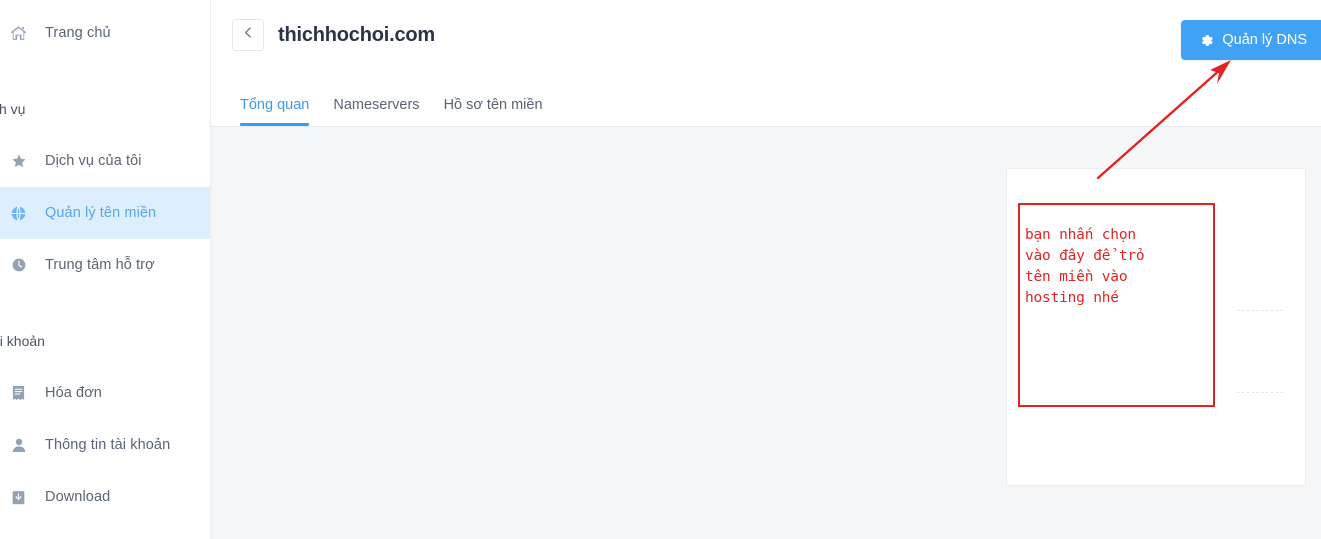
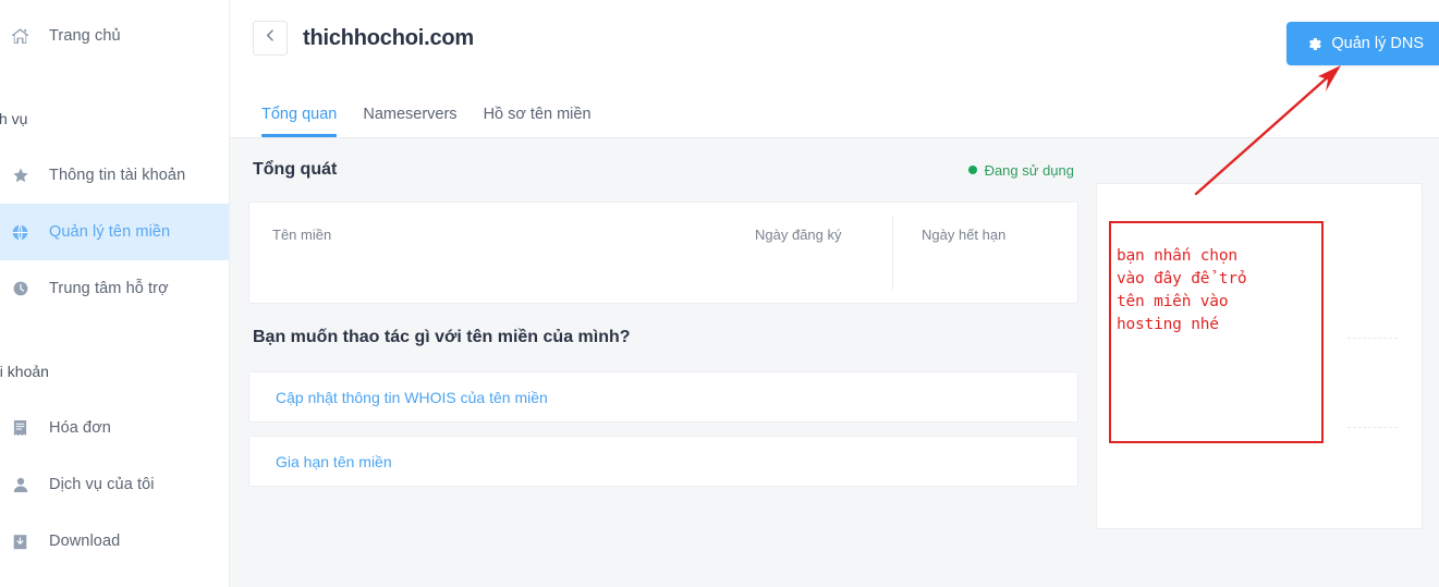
  Trang chủ
  h vụ
- Dịch vụ của tôi
+ Thông tin tài khoản
  Quản lý tên miền
  Trung tâm hỗ trợ
  i khoản
  Hóa đơn
- Thông tin tài khoản
+ Dịch vụ của tôi
  Download
  thichhochoi.com
  Tổng quan
  Nameservers
  Hồ sơ tên miền
  Quản lý DNS
+ Tổng quát
+ Đang sử dụng
+ Tên miền
+ Ngày đăng ký
+ Ngày hết hạn
+ Bạn muốn thao tác gì với tên miền của mình?
+ Cập nhật thông tin WHOIS của tên miền
+ Gia hạn tên miền
  bạn nhấn chọn
  vào đây để trỏ
  tên miền vào
  hosting nhé
